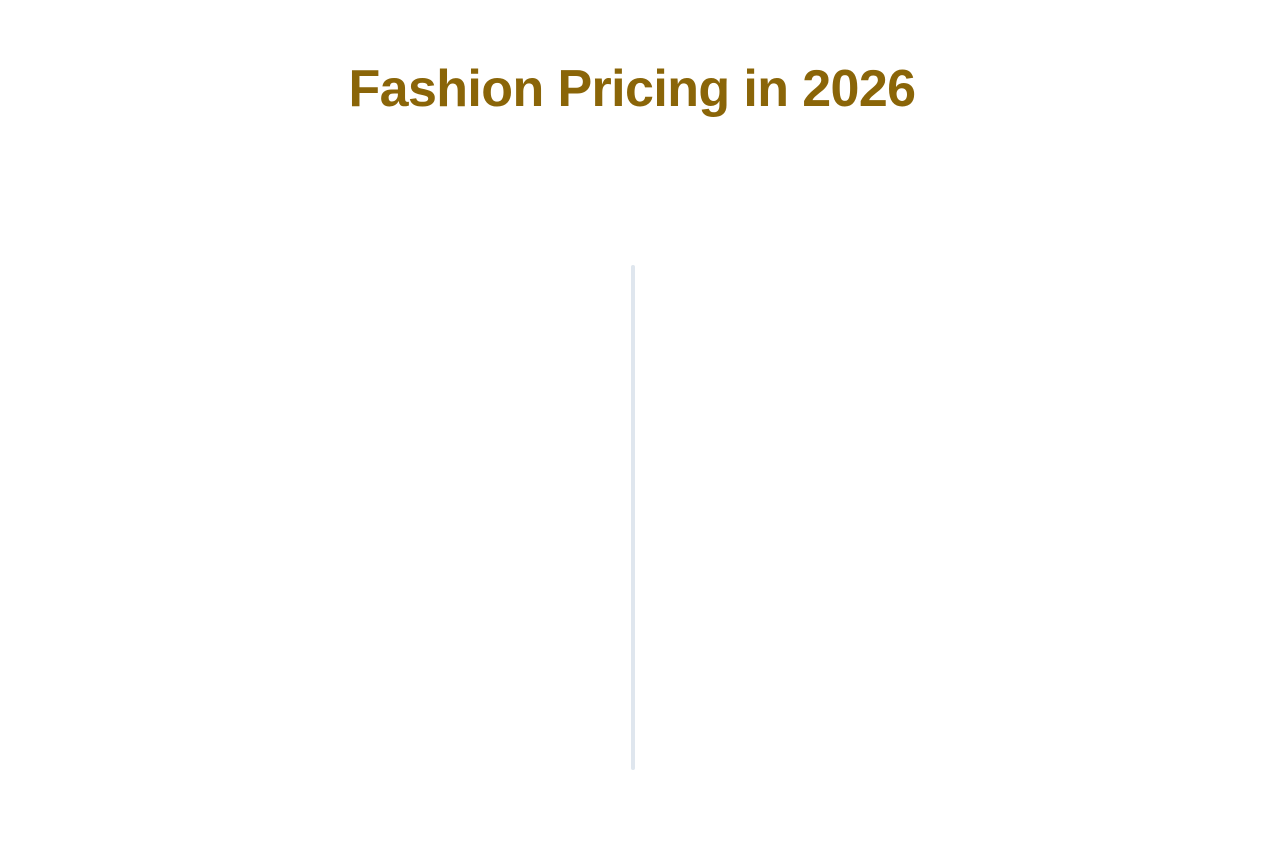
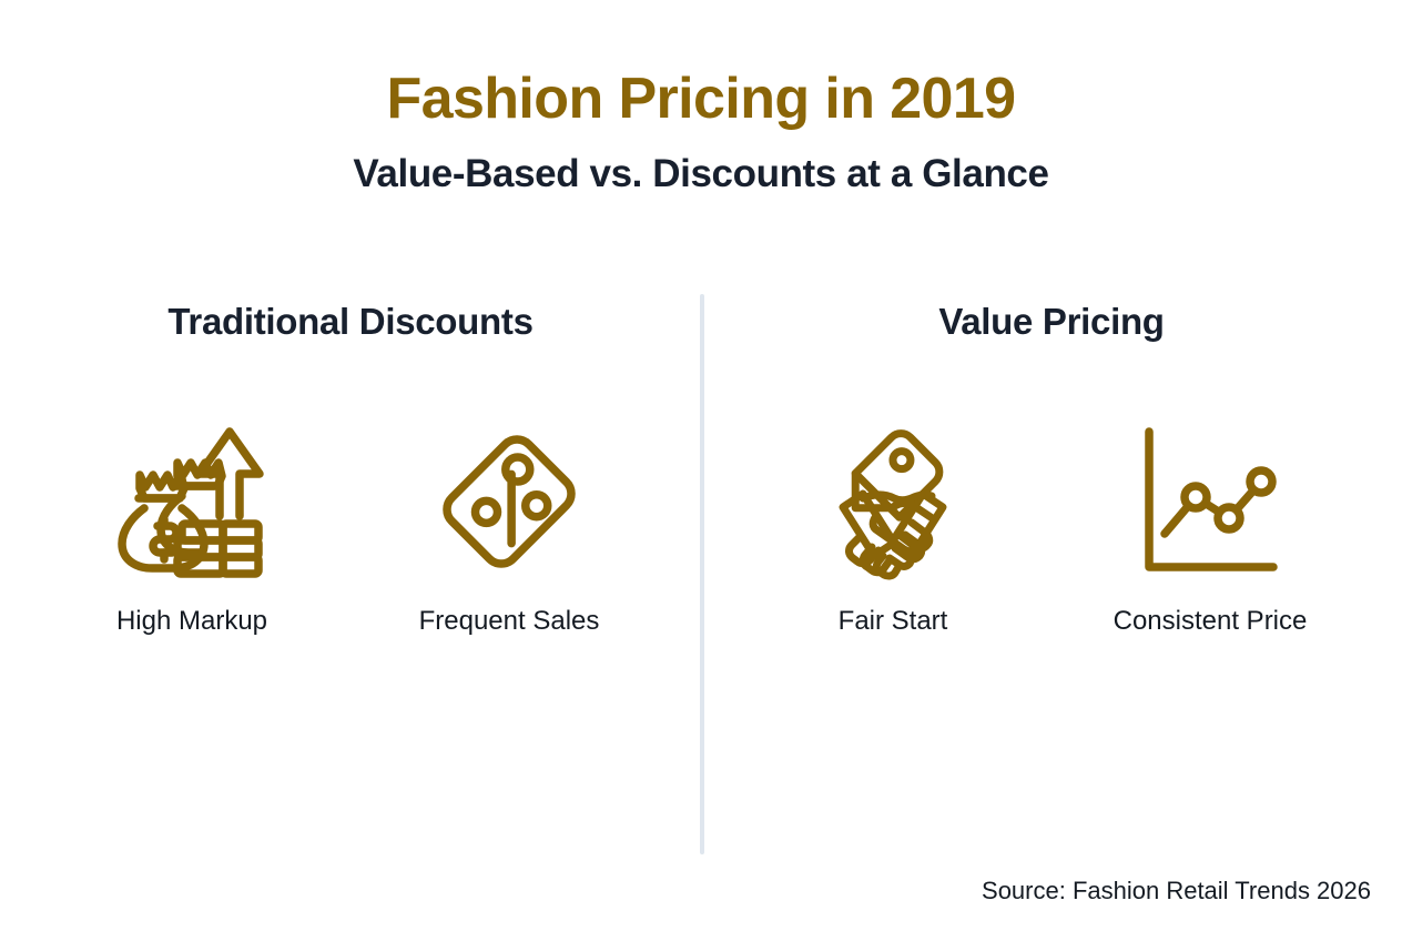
- Fashion Pricing in 2026
+ Fashion Pricing in 2019
+ Value-Based vs. Discounts at a Glance
+ Traditional Discounts
+ High Markup
+ Frequent Sales
+ Value Pricing
+ Fair Start
+ Consistent Price
+ Source: Fashion Retail Trends 2026
